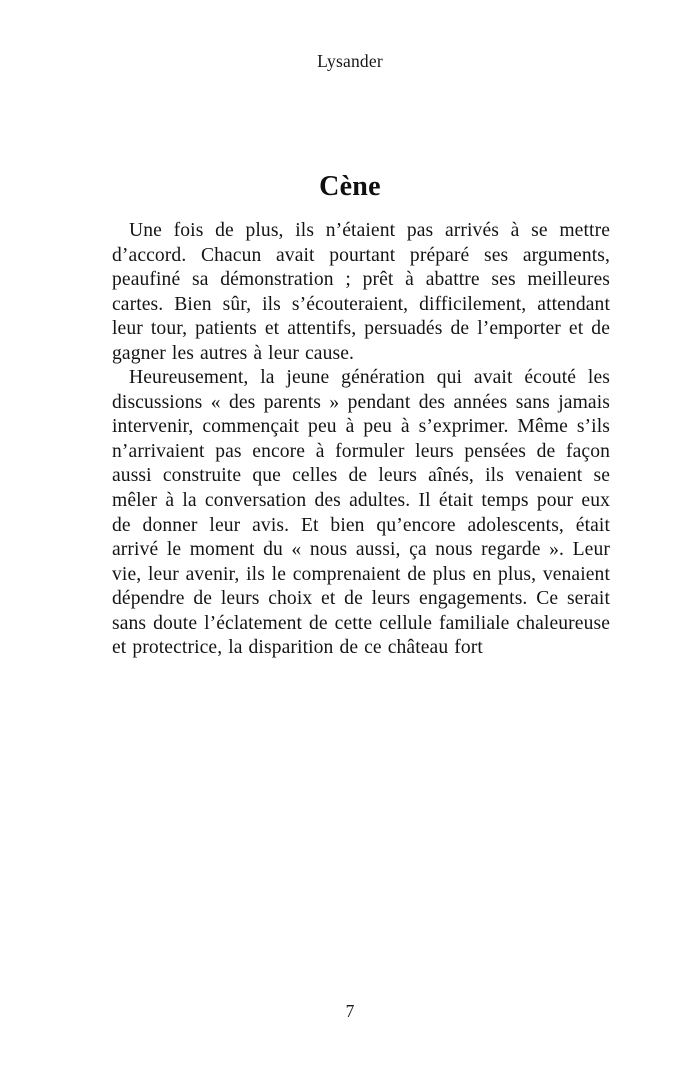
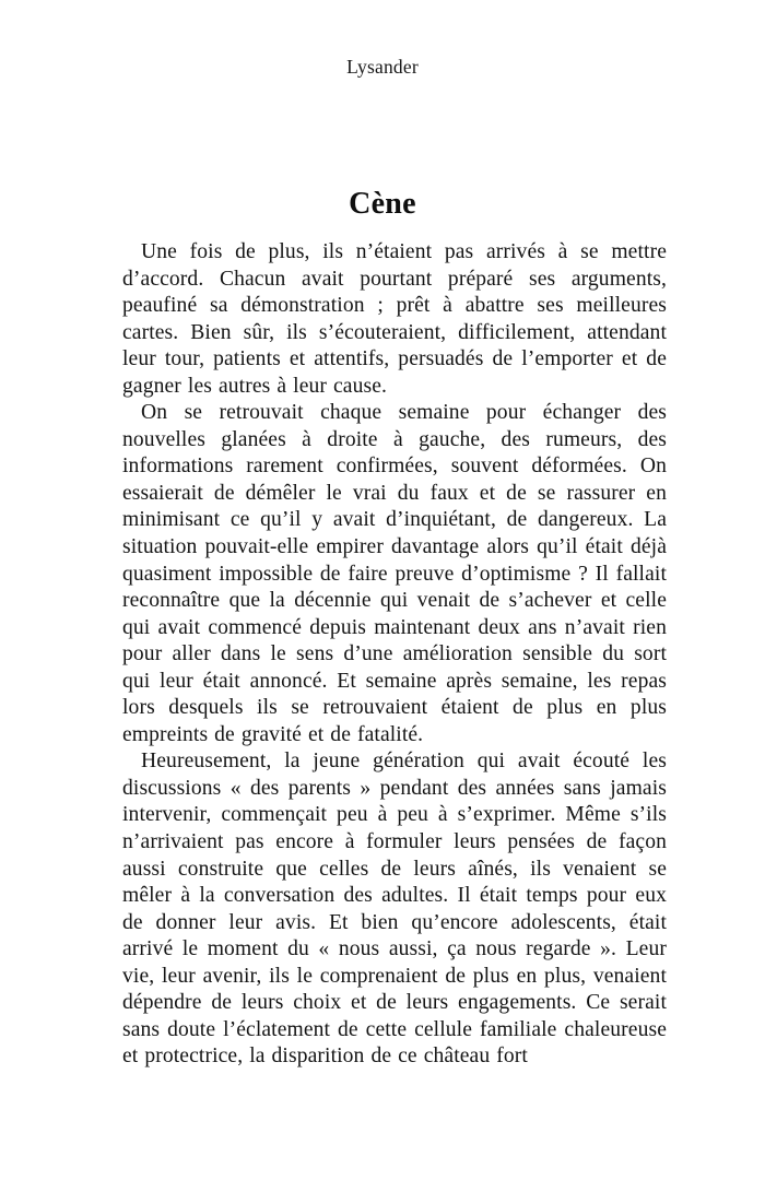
  Lysander
  Cène
  Une fois de plus, ils n’étaient pas arrivés à se mettre d’accord. Chacun avait pourtant préparé ses arguments, peaufiné sa démonstration ; prêt à abattre ses meilleures cartes. Bien sûr, ils s’écouteraient, difficilement, attendant leur tour, patients et attentifs, persuadés de l’emporter et de gagner les autres à leur cause.
+ On se retrouvait chaque semaine pour échanger des nouvelles glanées à droite à gauche, des rumeurs, des informations rarement confirmées, souvent déformées. On essaierait de démêler le vrai du faux et de se rassurer en minimisant ce qu’il y avait d’inquiétant, de dangereux. La situation pouvait-elle empirer davantage alors qu’il était déjà quasiment impossible de faire preuve d’optimisme ? Il fallait reconnaître que la décennie qui venait de s’achever et celle qui avait commencé depuis maintenant deux ans n’avait rien pour aller dans le sens d’une amélioration sensible du sort qui leur était annoncé. Et semaine après semaine, les repas lors desquels ils se retrouvaient étaient de plus en plus empreints de gravité et de fatalité.
  Heureusement, la jeune génération qui avait écouté les discussions « des parents » pendant des années sans jamais intervenir, commençait peu à peu à s’exprimer. Même s’ils n’arrivaient pas encore à formuler leurs pensées de façon aussi construite que celles de leurs aînés, ils venaient se mêler à la conversation des adultes. Il était temps pour eux de donner leur avis. Et bien qu’encore adolescents, était arrivé le moment du « nous aussi, ça nous regarde ». Leur vie, leur avenir, ils le comprenaient de plus en plus, venaient dépendre de leurs choix et de leurs engagements. Ce serait sans doute l’éclatement de cette cellule familiale chaleureuse et protectrice, la disparition de ce château fort
- 7
